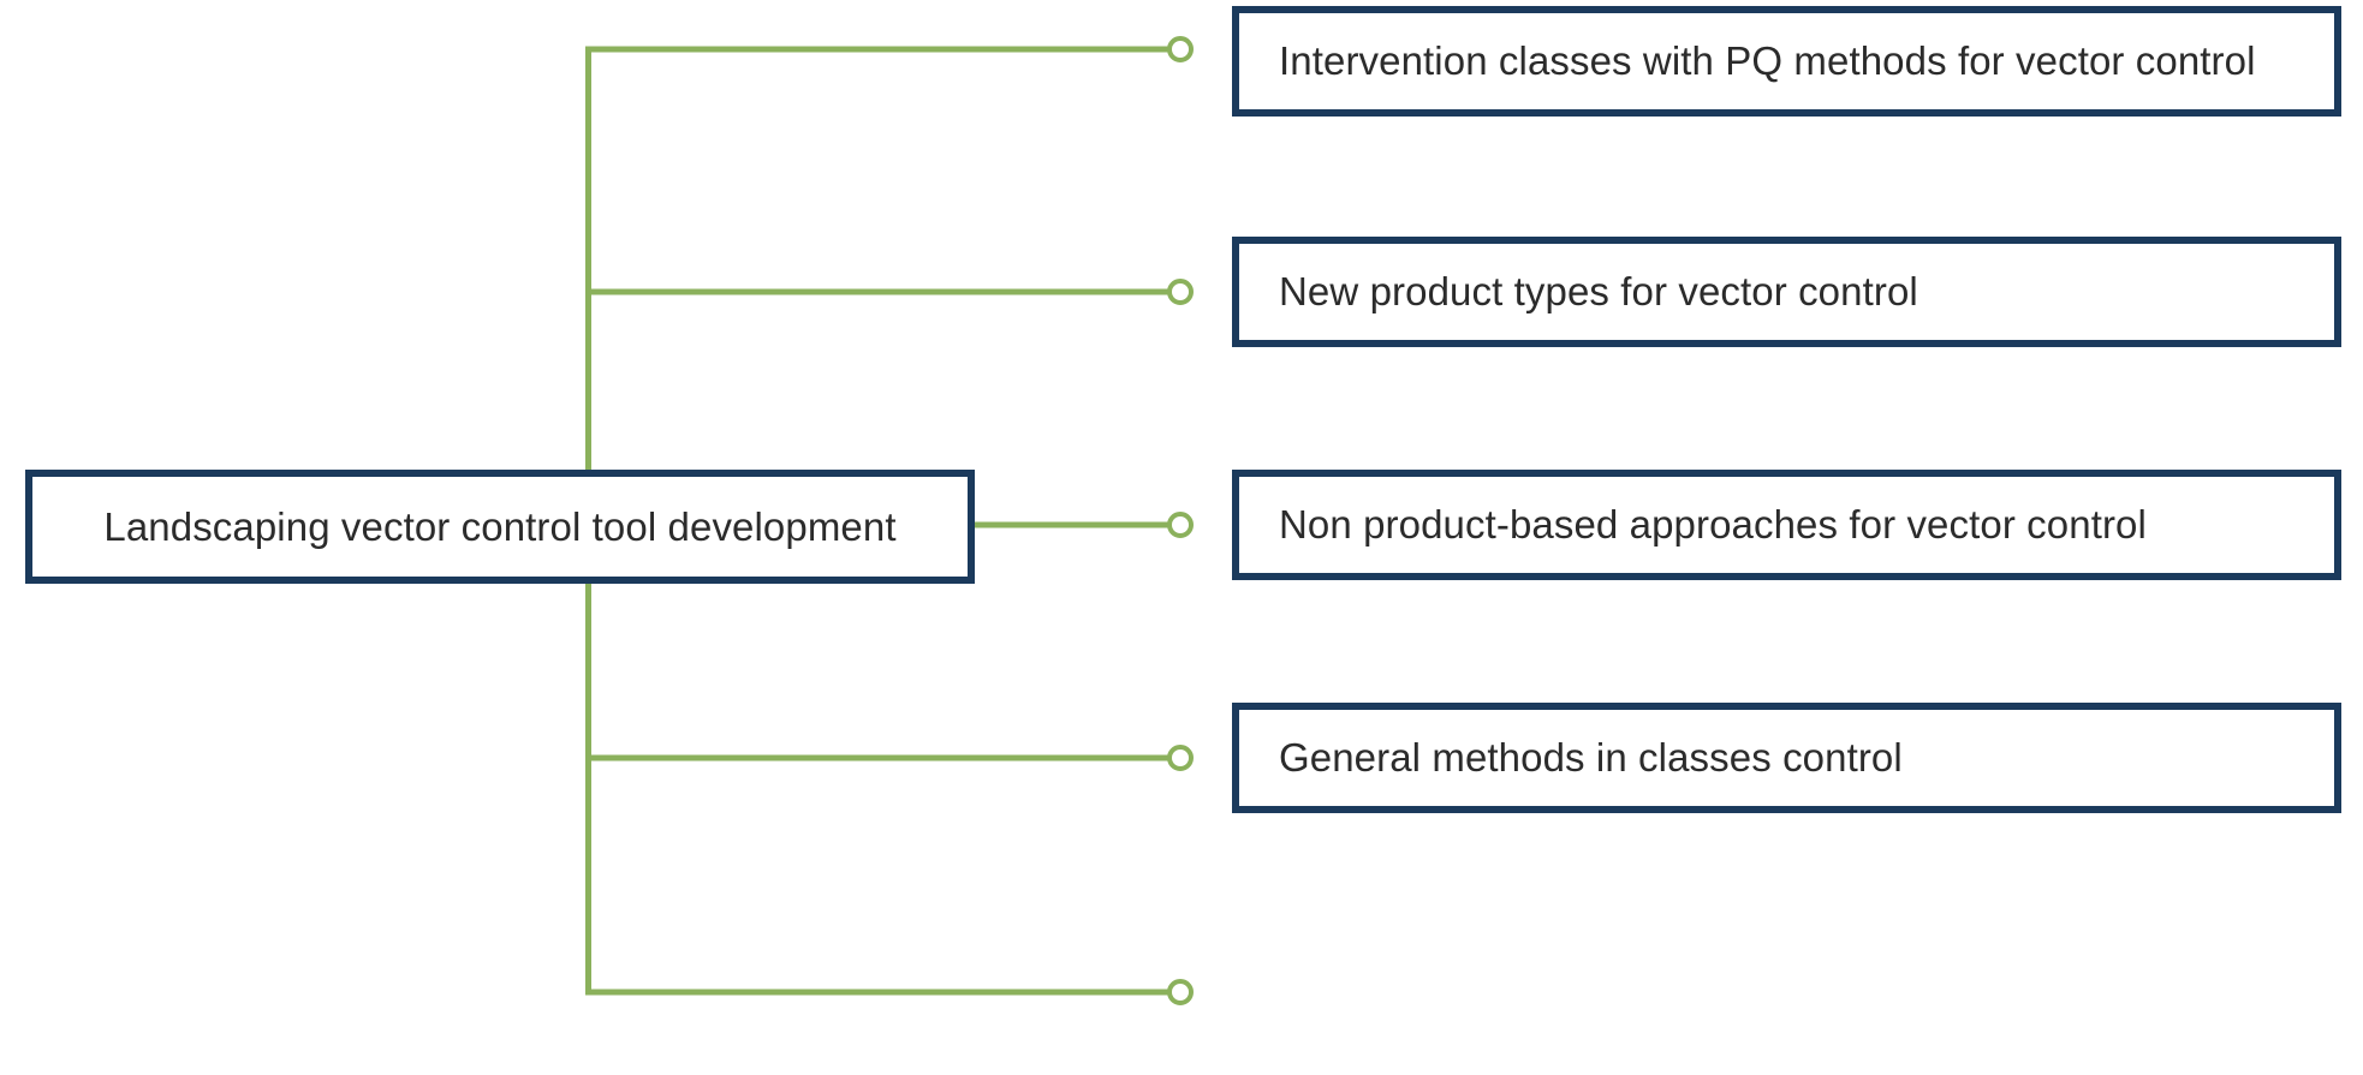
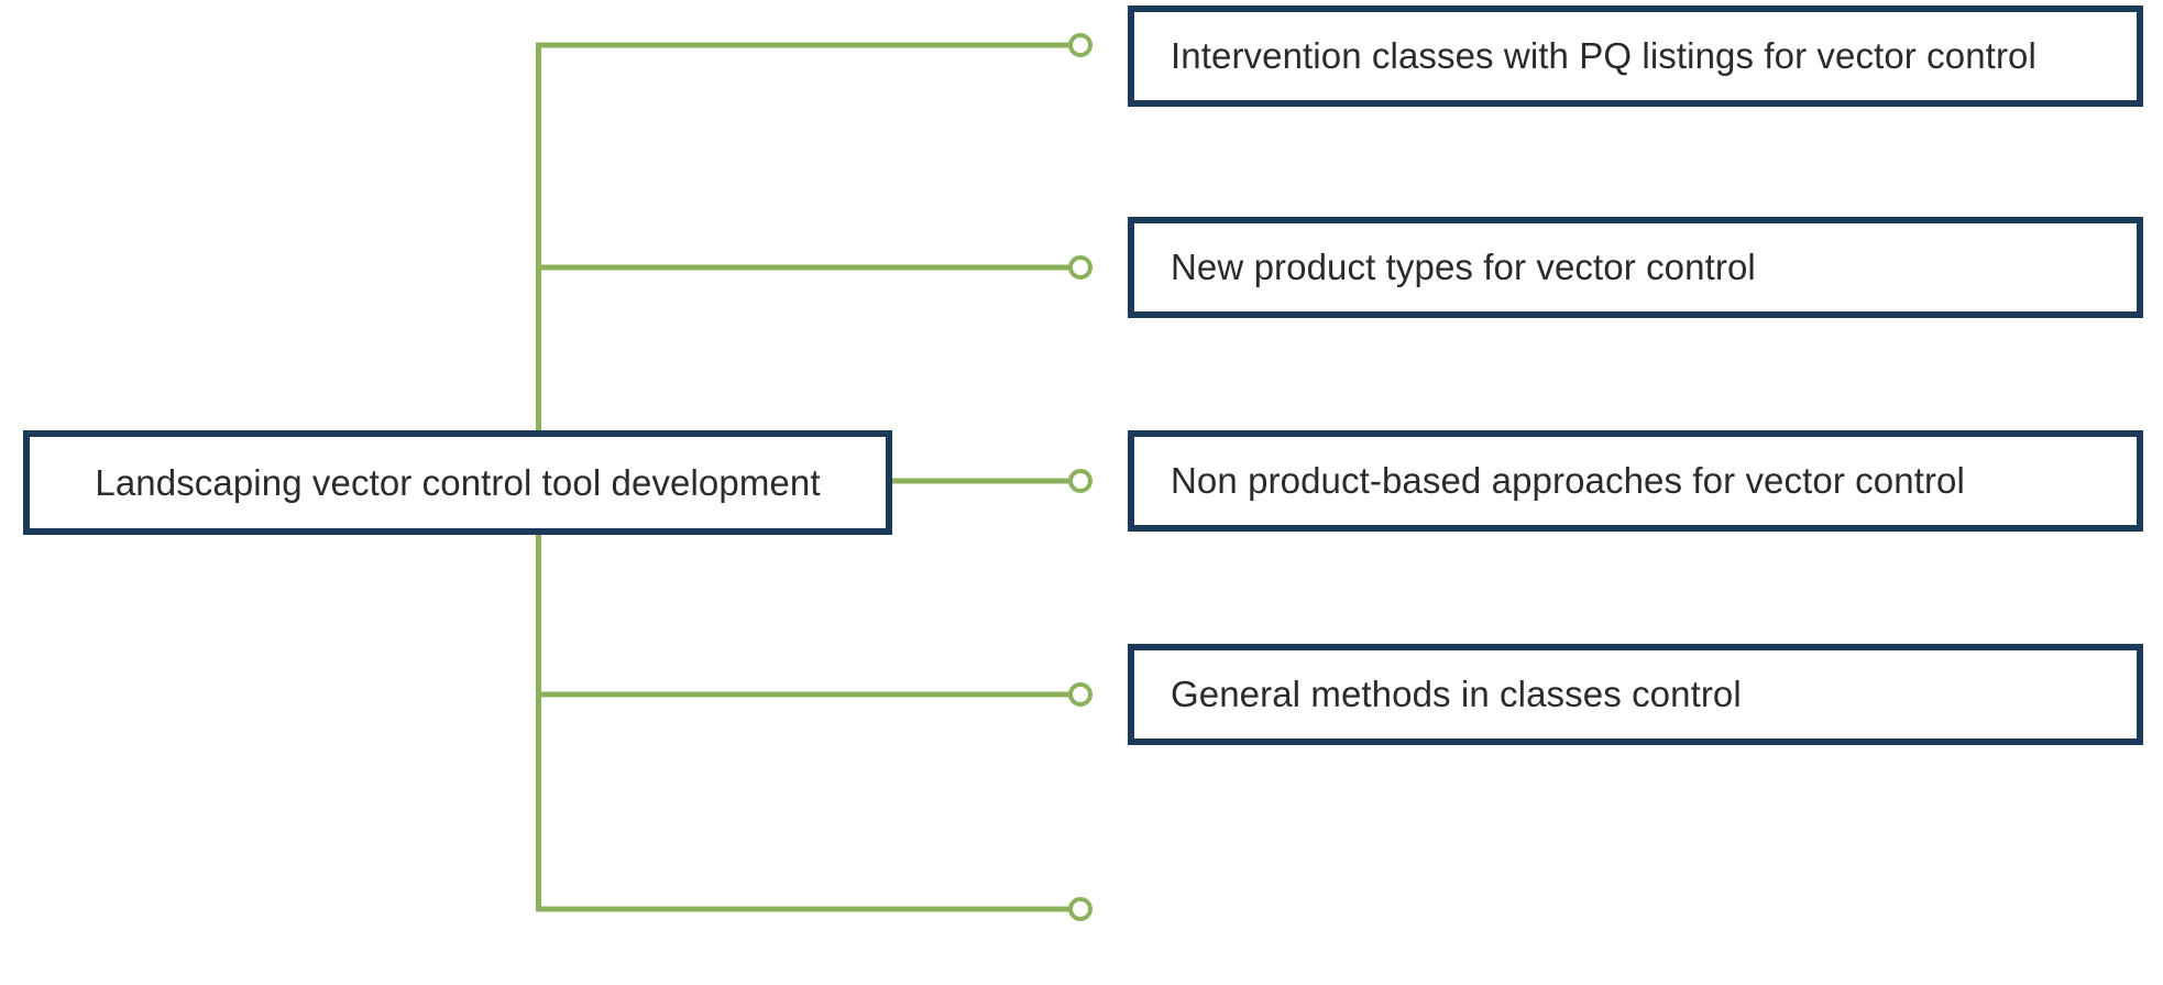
  Landscaping vector control tool development
- Intervention classes with PQ methods for vector control
+ Intervention classes with PQ listings for vector control
  New product types for vector control
  Non product-based approaches for vector control
  General methods in classes control
